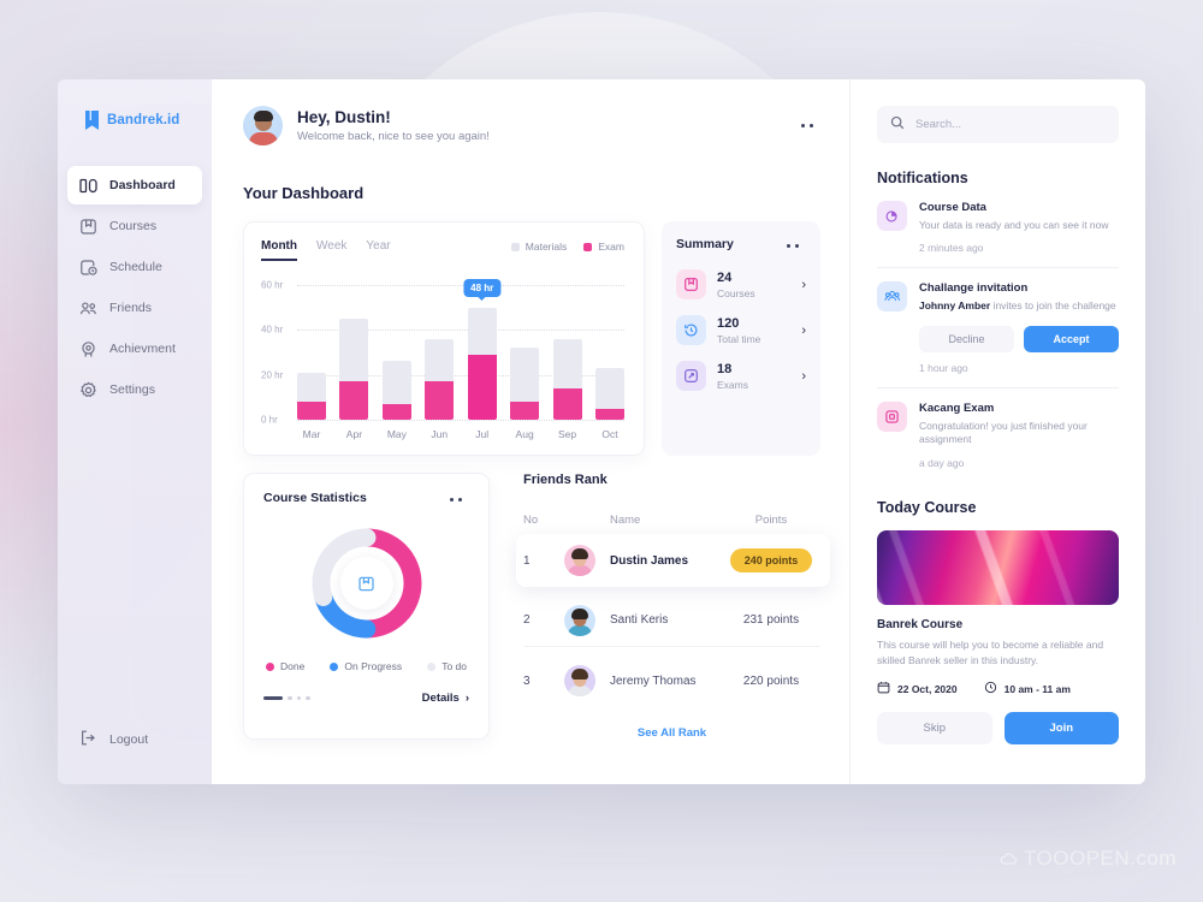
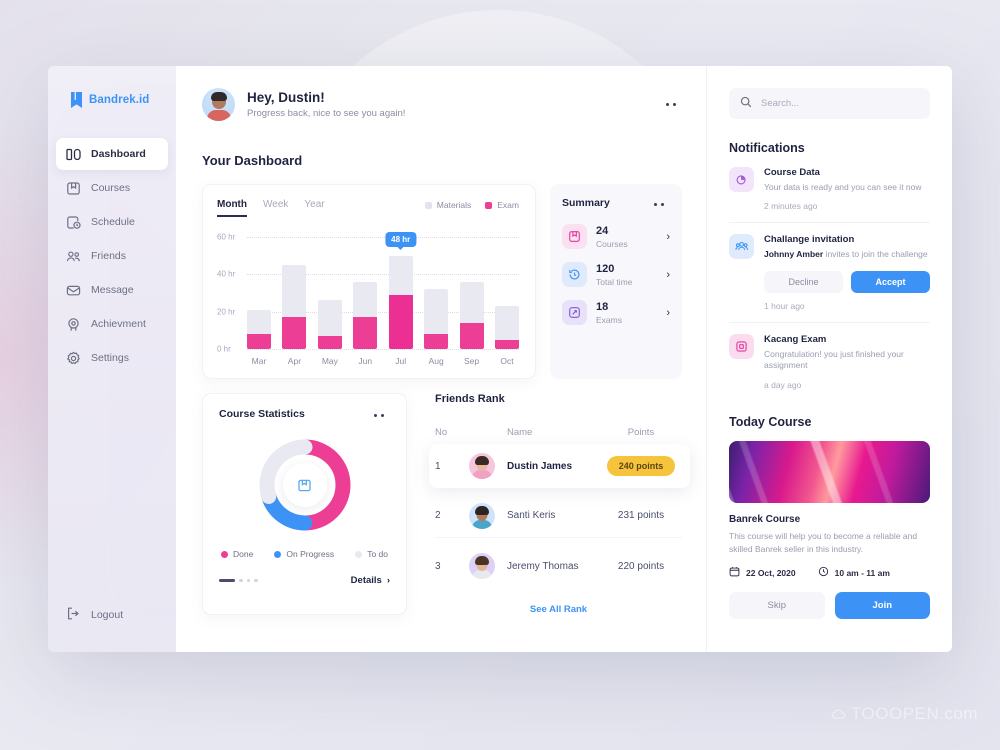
  Bandrek.id
  Dashboard
  Courses
  Schedule
  Friends
+ Message
  Achievment
  Settings
  Logout
  Hey, Dustin!
- Welcome back, nice to see you again!
+ Progress back, nice to see you again!
  Your Dashboard
  Month
  Week
  Year
  Materials
  Exam
  60 hr
  40 hr
  20 hr
  0 hr
  48 hr
  Mar
  Apr
  May
  Jun
  Jul
  Aug
  Sep
  Oct
  Summary
  24
  Courses
  ›
  120
  Total time
  ›
  18
  Exams
  ›
  Course Statistics
  Done
  On Progress
  To do
  Details
  ›
  Friends Rank
  No
  Name
  Points
  1
  Dustin James
  240 points
  2
  Santi Keris
  231 points
  3
  Jeremy Thomas
  220 points
  See All Rank
  Search...
  Notifications
  Course Data
  Your data is ready and you can see it now
  2 minutes ago
  Challange invitation
  Johnny Amber invites to join the challenge
  Decline
  Accept
  1 hour ago
  Kacang Exam
  Congratulation! you just finished your assignment
  a day ago
  Today Course
  Banrek Course
  This course will help you to become a reliable and skilled Banrek seller in this industry.
  22 Oct, 2020
  10 am - 11 am
  Skip
  Join
